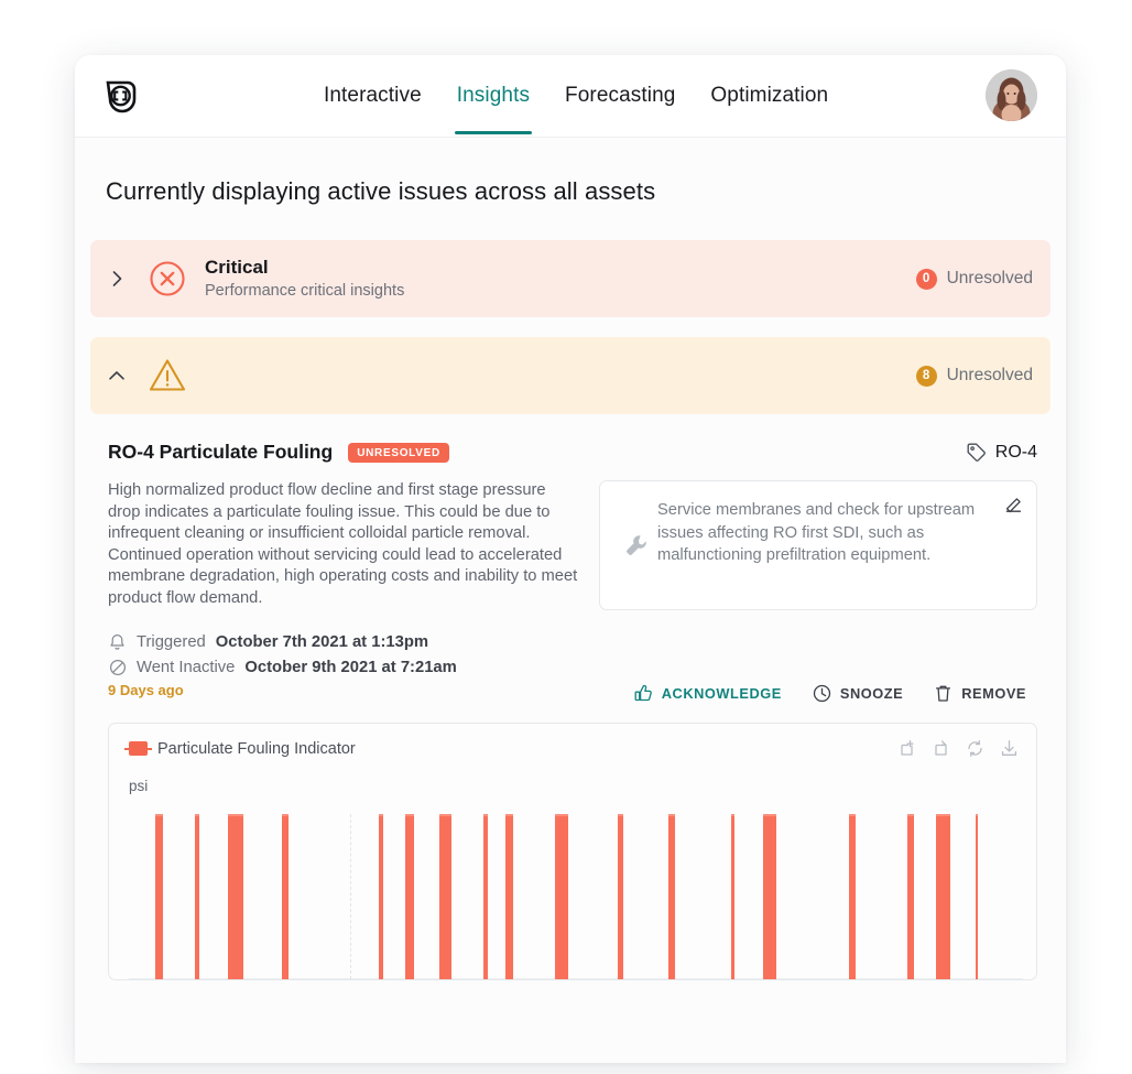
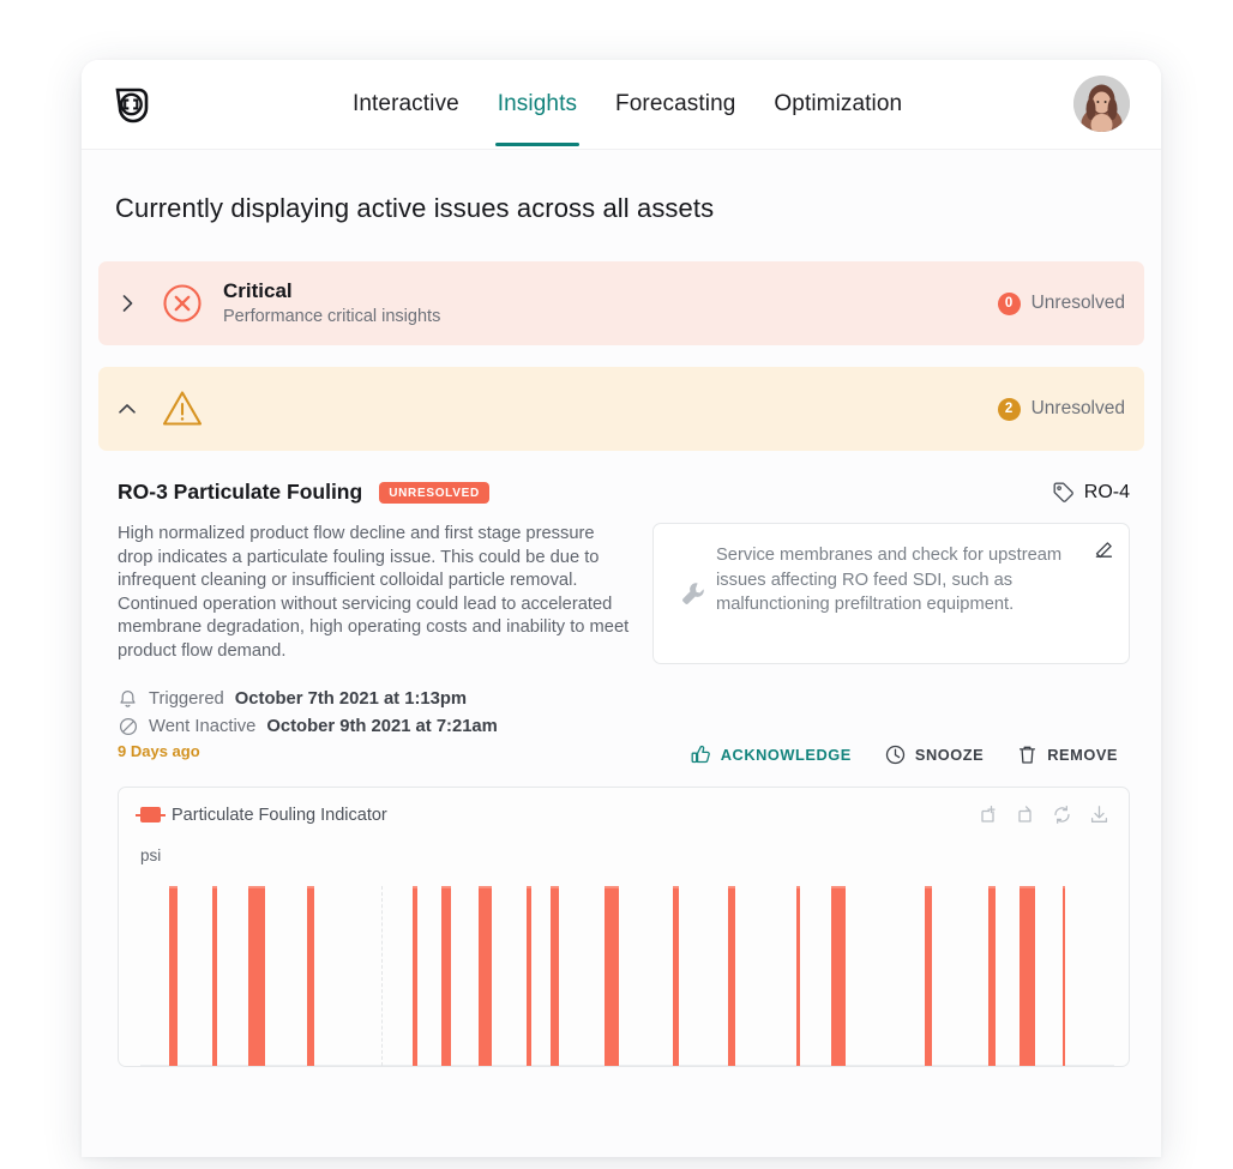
  Interactive
  Insights
  Forecasting
  Optimization
  Currently displaying active issues across all assets
  Critical
  Performance critical insights
  0
  Unresolved
- 8
+ 2
  Unresolved
- RO-4 Particulate Fouling
+ RO-3 Particulate Fouling
  UNRESOLVED
  RO-4
  High normalized product flow decline and first stage pressure drop indicates a particulate fouling issue. This could be due to infrequent cleaning or insufficient colloidal particle removal. Continued operation without servicing could lead to accelerated membrane degradation, high operating costs and inability to meet product flow demand.
- Service membranes and check for upstream issues affecting RO first SDI, such as malfunctioning prefiltration equipment.
+ Service membranes and check for upstream issues affecting RO feed SDI, such as malfunctioning prefiltration equipment.
  Triggered
  October 7th 2021 at 1:13pm
  Went Inactive
  October 9th 2021 at 7:21am
  9 Days ago
  ACKNOWLEDGE
  SNOOZE
  REMOVE
  Particulate Fouling Indicator
  psi
